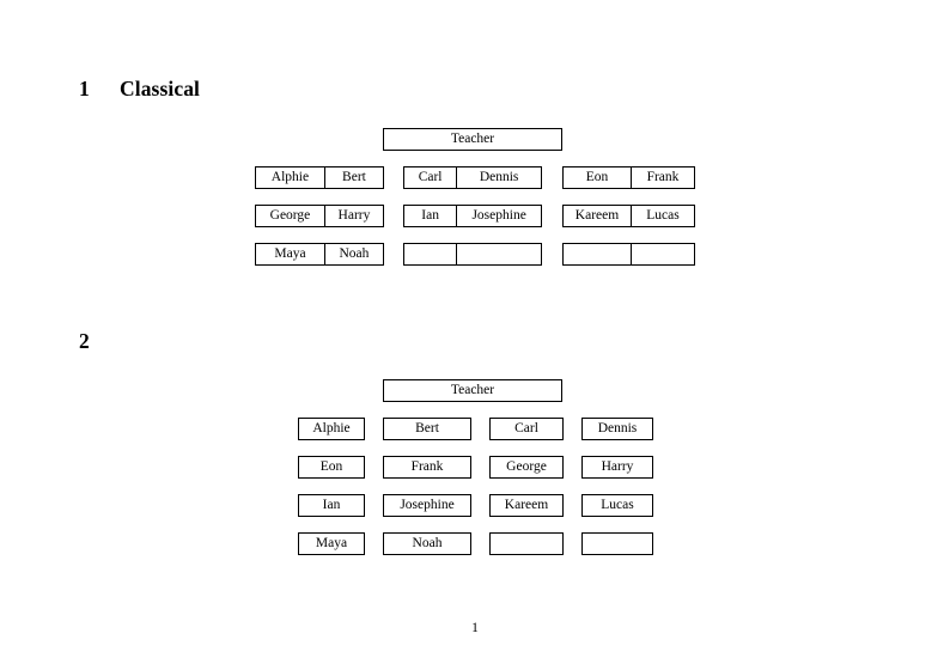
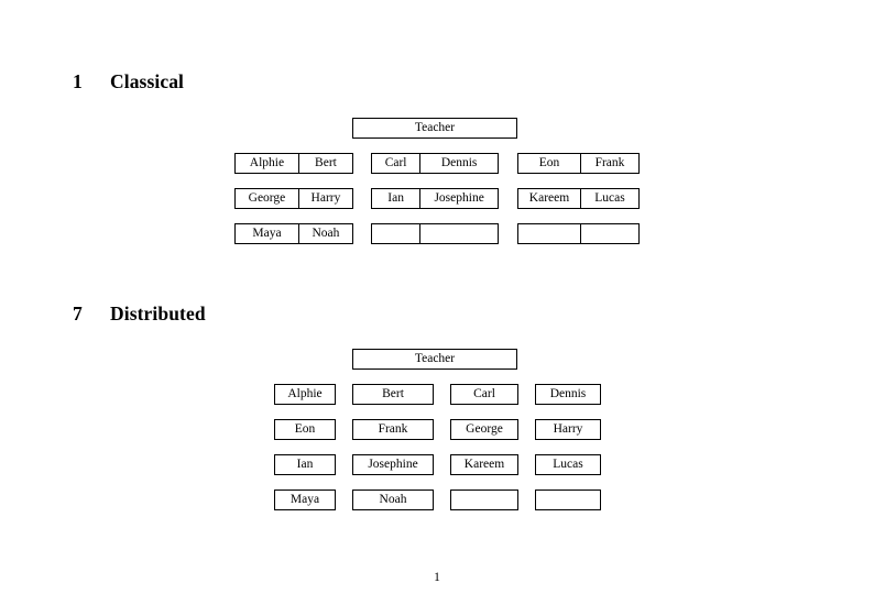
  1
  Classical
  Teacher
  Alphie
  Bert
  George
  Harry
  Maya
  Noah
  Carl
  Dennis
  Ian
  Josephine
  Eon
  Frank
  Kareem
  Lucas
- 2
+ 7
+ Distributed
  Teacher
  Alphie
  Bert
  Carl
  Dennis
  Eon
  Frank
  George
  Harry
  Ian
  Josephine
  Kareem
  Lucas
  Maya
  Noah
  1
